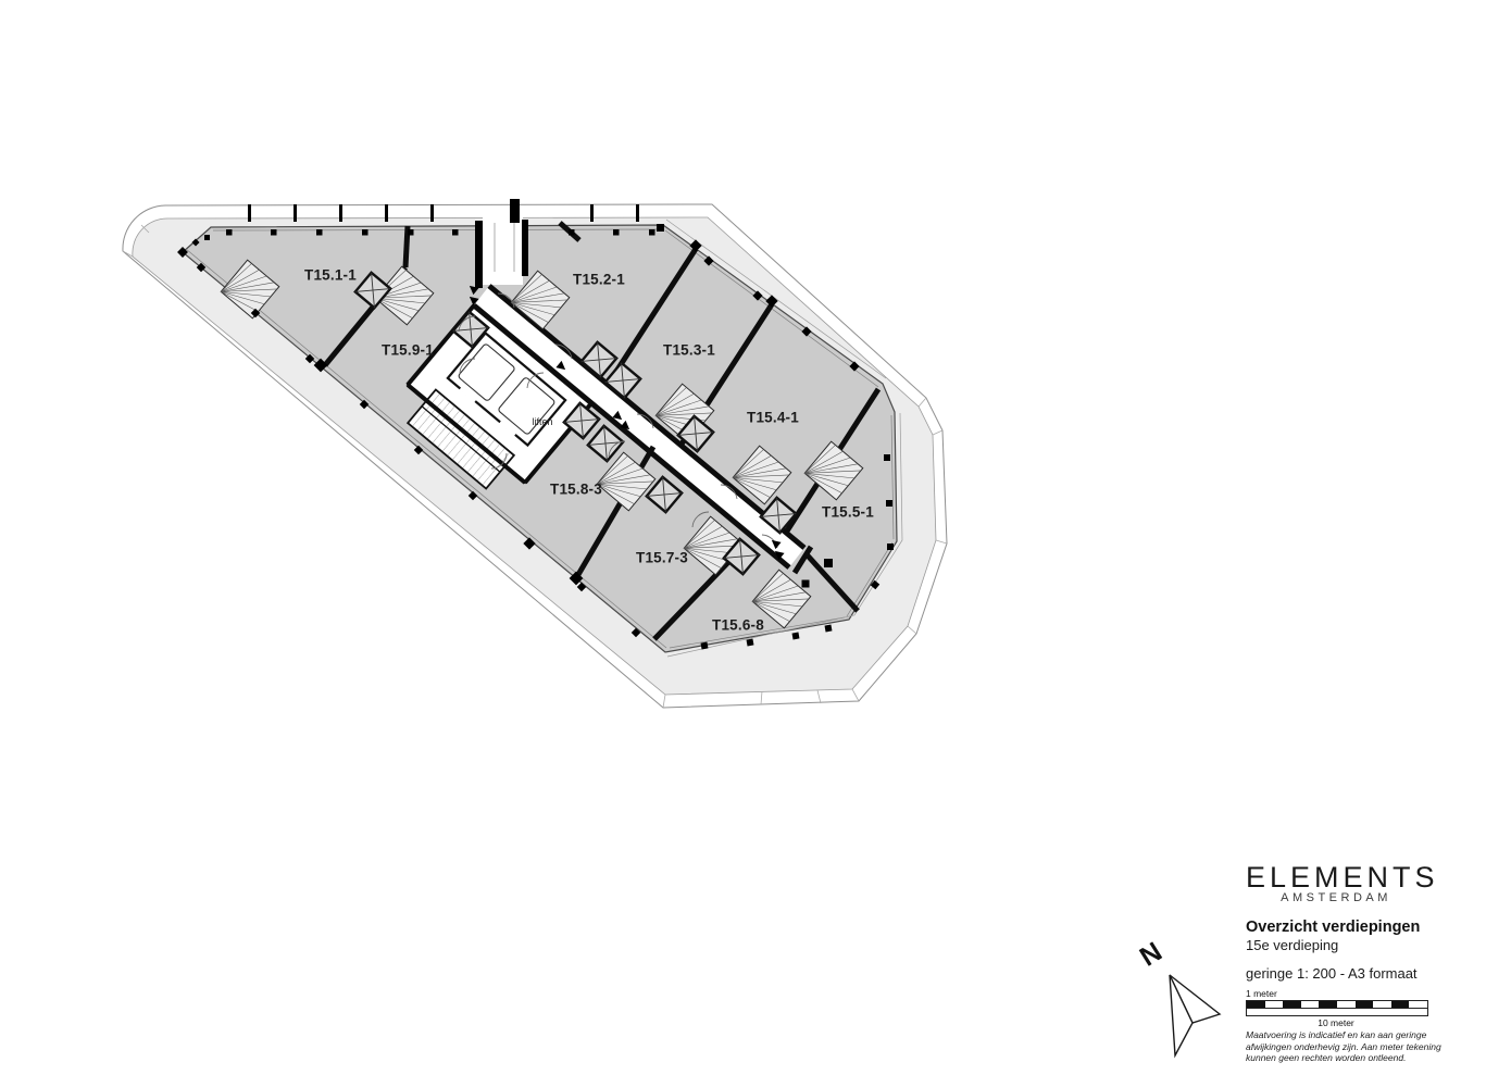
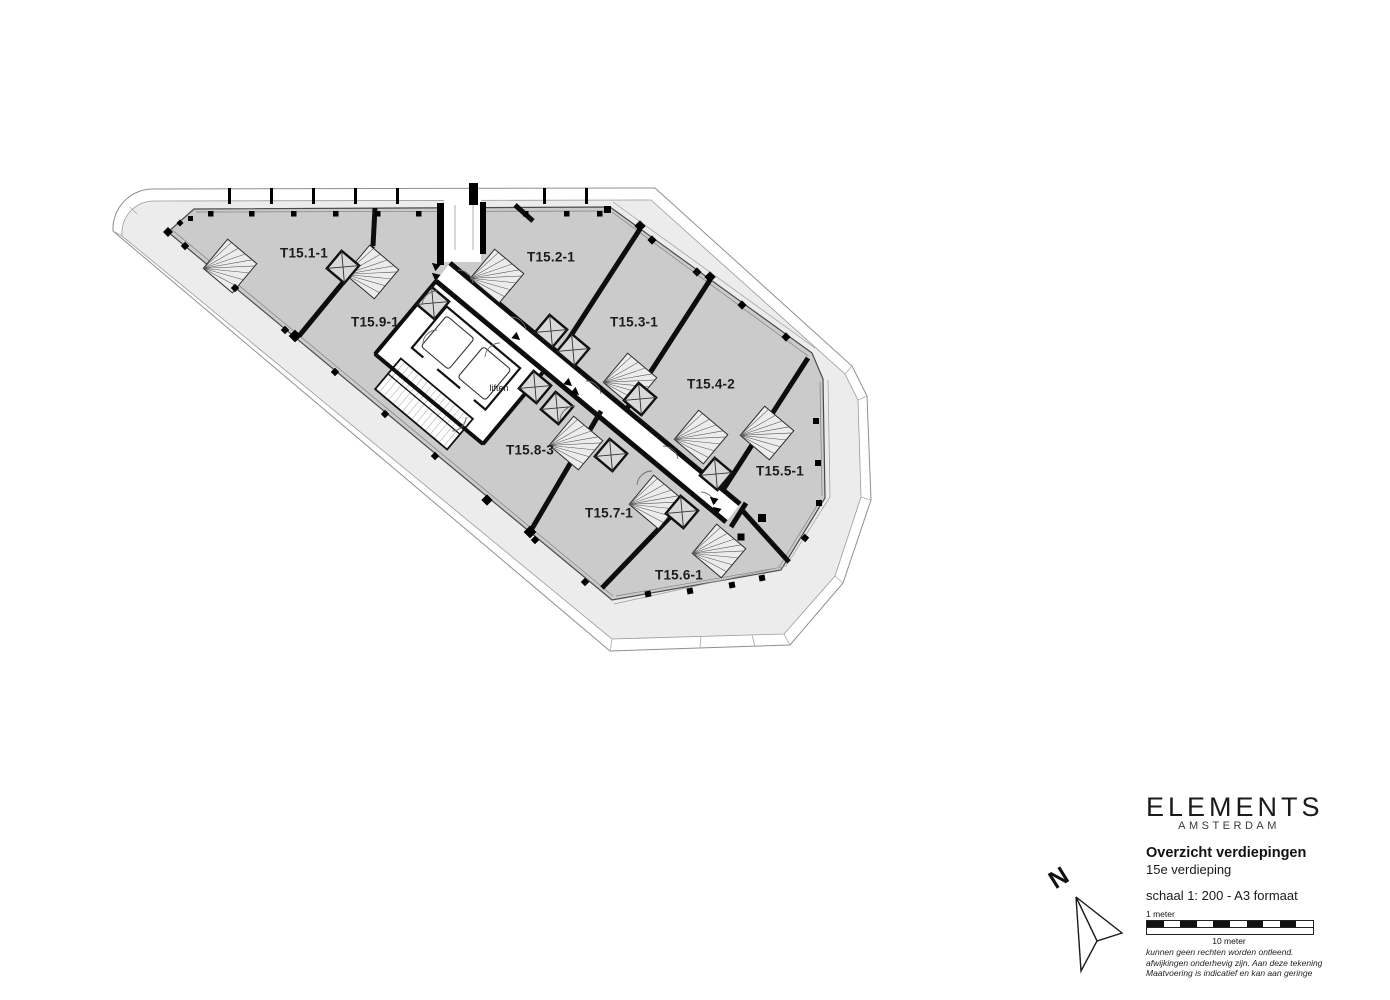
  T15.1-1
  T15.2-1
  T15.3-1
- T15.4-1
+ T15.4-2
  T15.5-1
- T15.6-8
+ T15.6-1
- T15.7-3
+ T15.7-1
  T15.8-3
  T15.9-1
  liften
  ELEMENTS
  AMSTERDAM
  Overzicht verdiepingen
  15e verdieping
- geringe 1: 200 - A3 formaat
+ schaal 1: 200 - A3 formaat
  1 meter
  10 meter
- Maatvoering is indicatief en kan aan geringe
+ kunnen geen rechten worden ontleend.
- afwijkingen onderhevig zijn. Aan meter tekening
+ afwijkingen onderhevig zijn. Aan deze tekening
- kunnen geen rechten worden ontleend.
+ Maatvoering is indicatief en kan aan geringe
